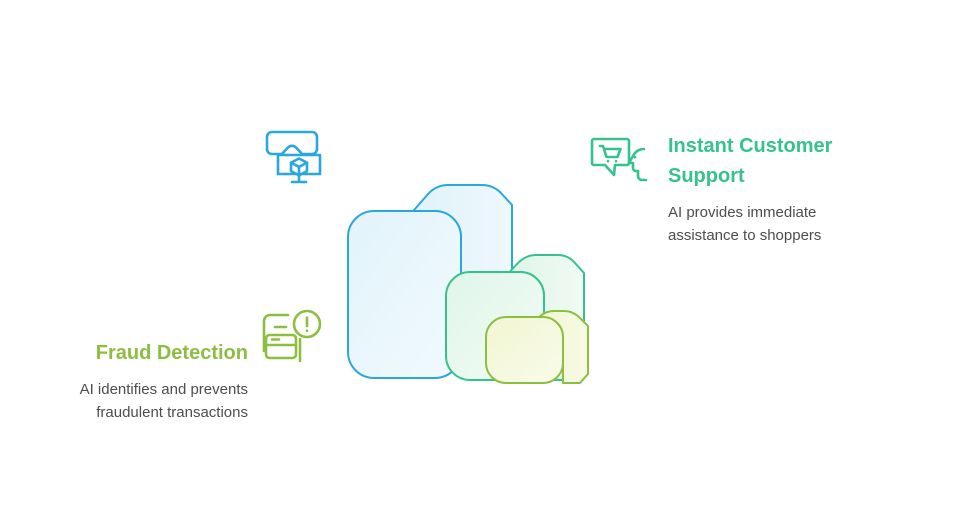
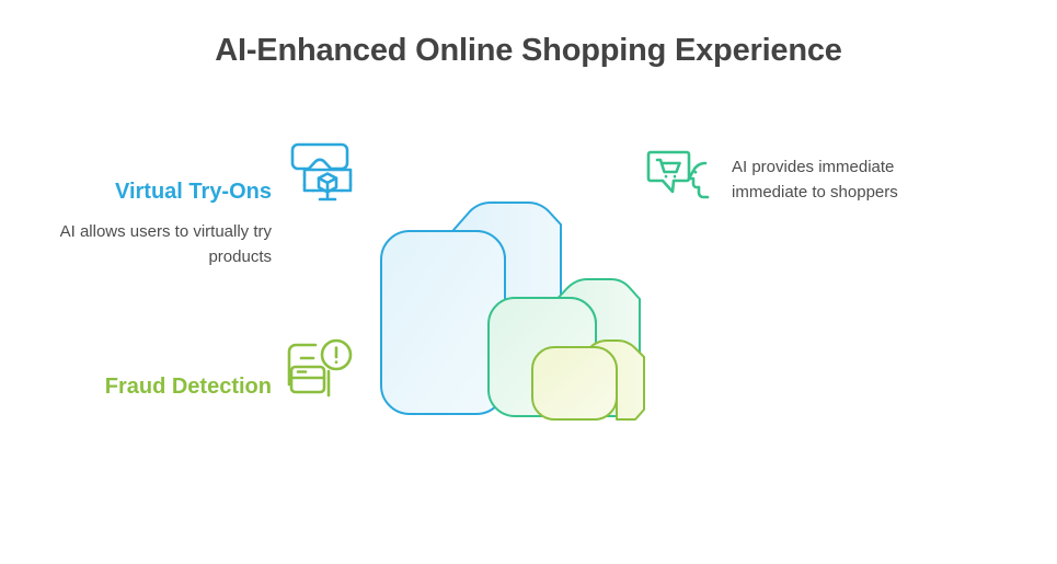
+ AI-Enhanced Online Shopping Experience
+ Virtual Try-Ons
+ AI allows users to virtually try products
  Fraud Detection
- AI identifies and prevents fraudulent transactions
- Instant Customer Support
- AI provides immediate assistance to shoppers
+ AI provides immediate immediate to shoppers
